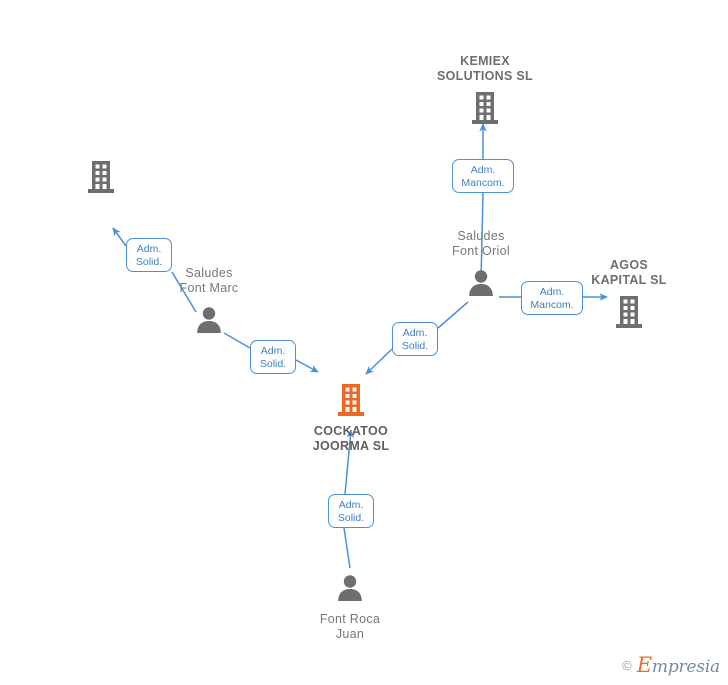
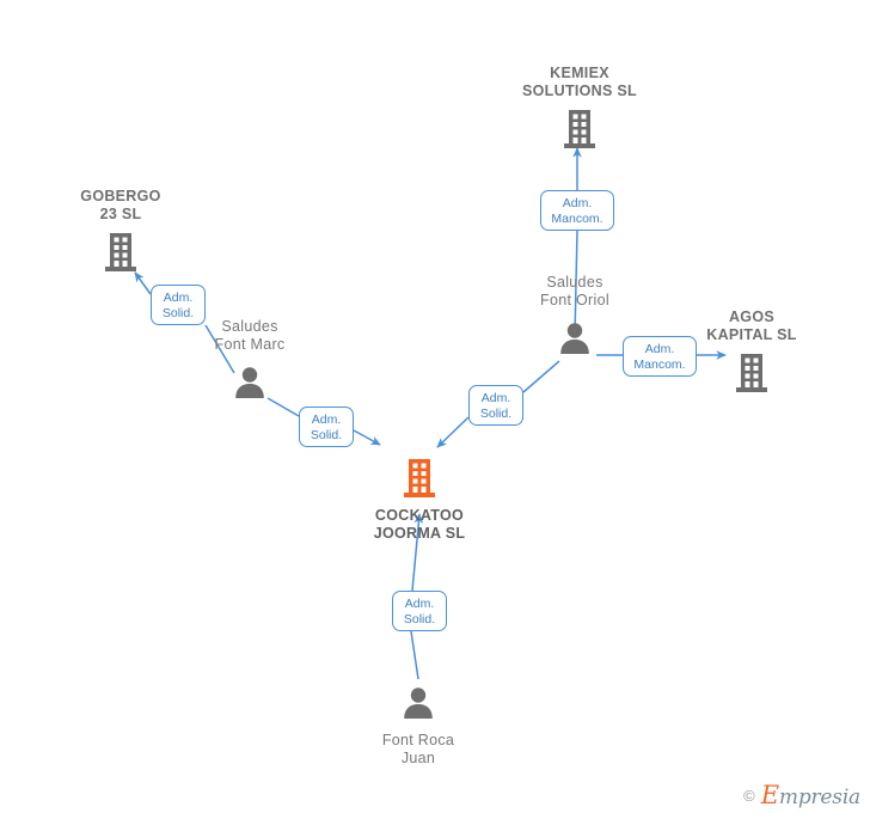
  Adm.
  Mancom.
  Adm.
  Mancom.
  Adm.
  Solid.
  Adm.
  Solid.
  Adm.
  Solid.
  Adm.
  Solid.
  KEMIEX
  SOLUTIONS SL
+ GOBERGO
+ 23 SL
  AGOS
  KAPITAL SL
  COCKATOO
  JOORMA SL
  Saludes
  Font Oriol
  Saludes
  Font Marc
  Font Roca
  Juan
  ©
  Empresia
